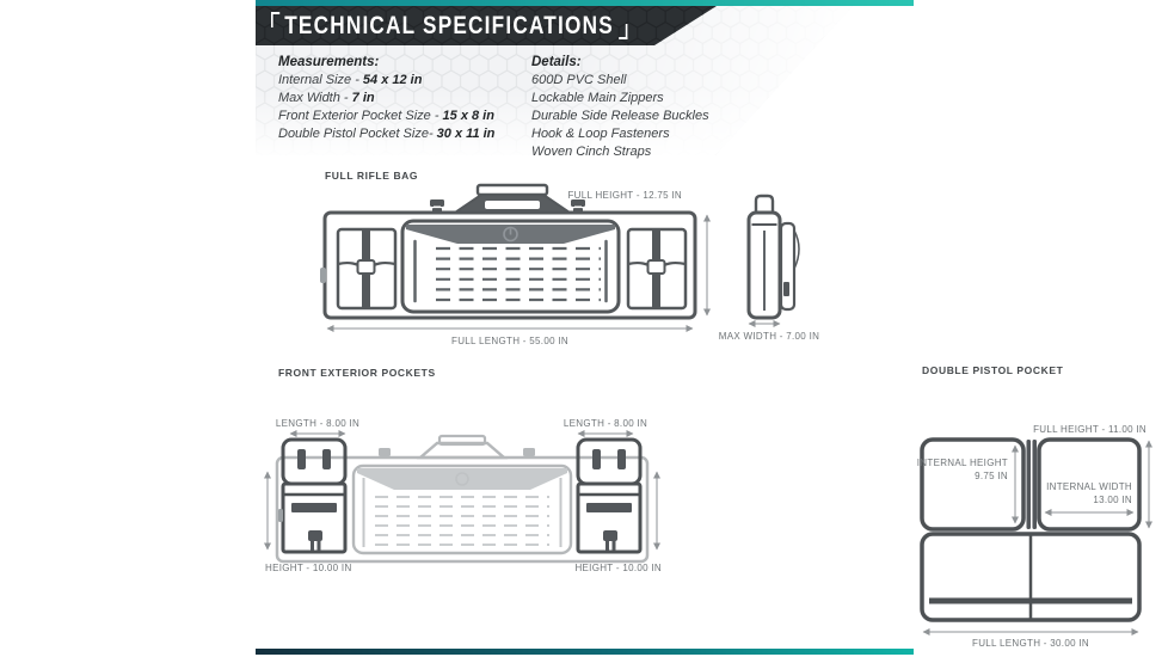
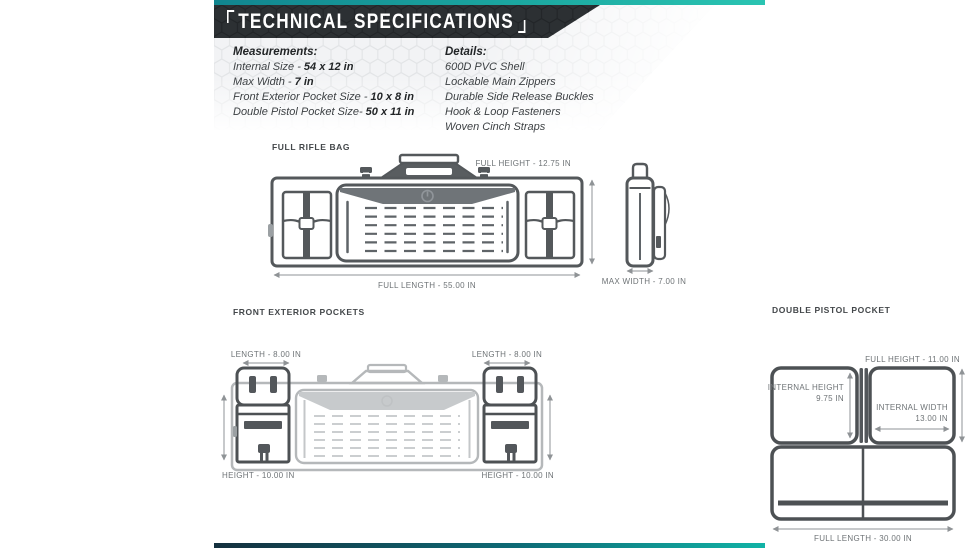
  TECHNICAL SPECIFICATIONS
  Measurements:
  Internal Size - 54 x 12 in
  Max Width - 7 in
- Front Exterior Pocket Size - 15 x 8 in
+ Front Exterior Pocket Size - 10 x 8 in
- Double Pistol Pocket Size- 30 x 11 in
+ Double Pistol Pocket Size- 50 x 11 in
  Details:
  600D PVC Shell
  Lockable Main Zippers
  Durable Side Release Buckles
  Hook & Loop Fasteners
  Woven Cinch Straps
  FULL RIFLE BAG
  FULL HEIGHT - 12.75 IN
  FULL LENGTH - 55.00 IN
  MAX WIDTH - 7.00 IN
  FRONT EXTERIOR POCKETS
  LENGTH - 8.00 IN
  LENGTH - 8.00 IN
  HEIGHT - 10.00 IN
  HEIGHT - 10.00 IN
  DOUBLE PISTOL POCKET
  FULL HEIGHT - 11.00 IN
  INTERNAL HEIGHT
  9.75 IN
  INTERNAL WIDTH
  13.00 IN
  FULL LENGTH - 30.00 IN
